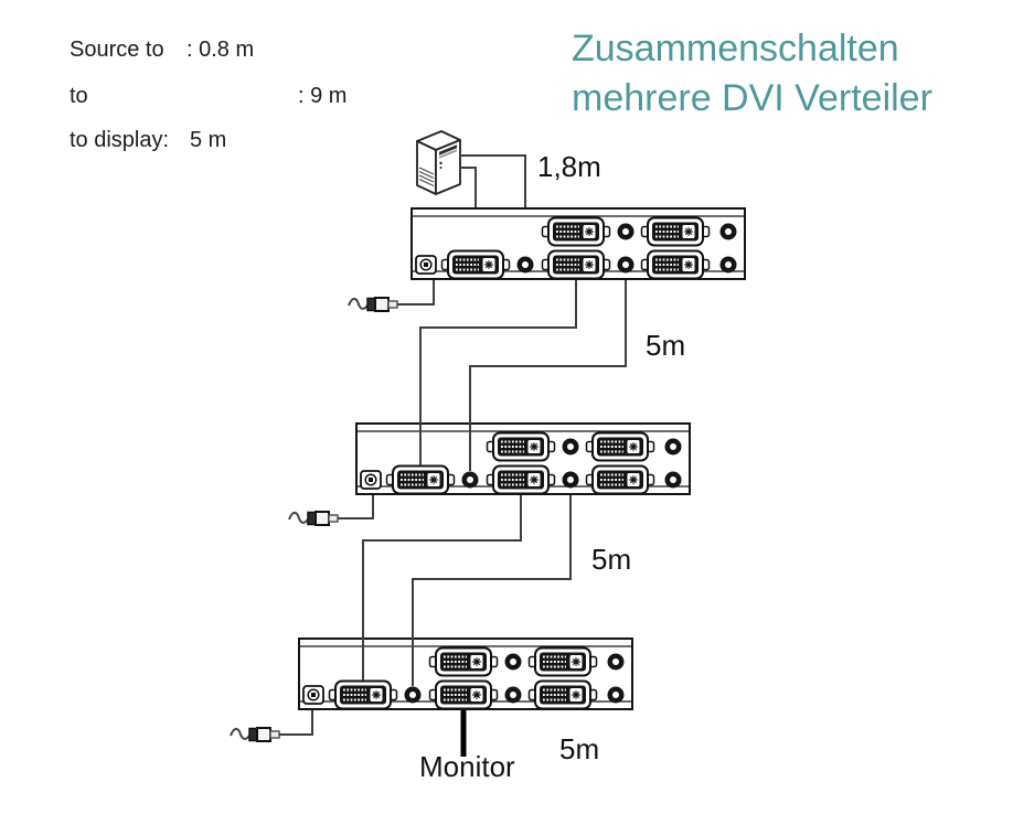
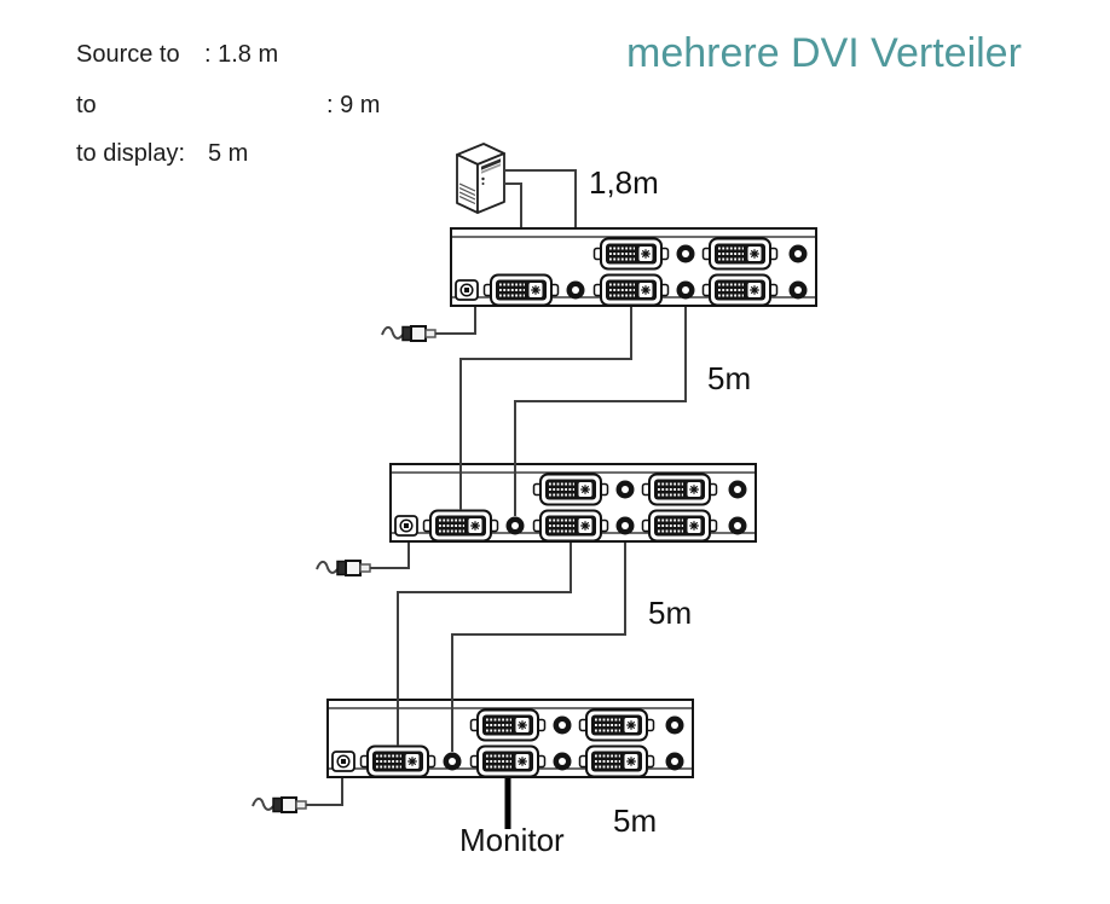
  Source to
- : 0.8 m
+ : 1.8 m
  to
  : 9 m
  to display:
  5 m
- Zusammenschalten
  mehrere DVI Verteiler
  1,8m
  5m
  5m
  5m
  Monitor
